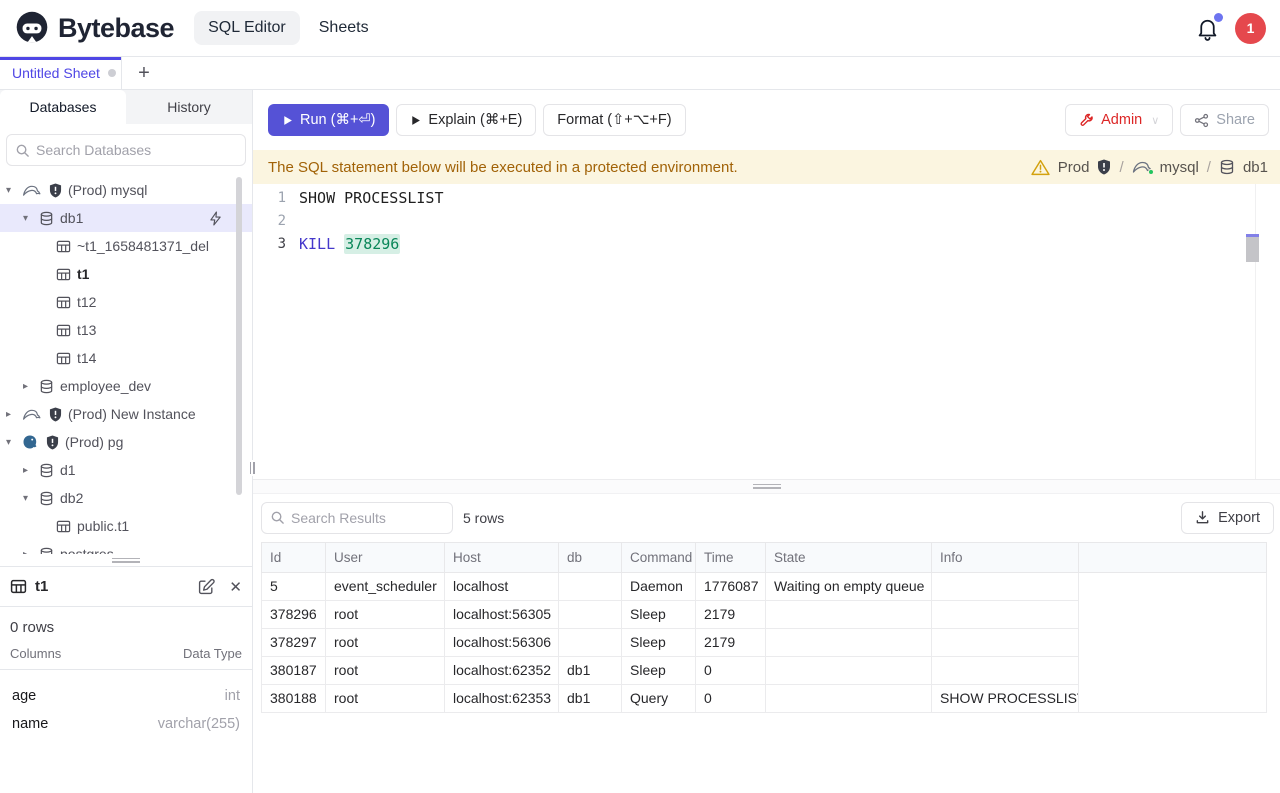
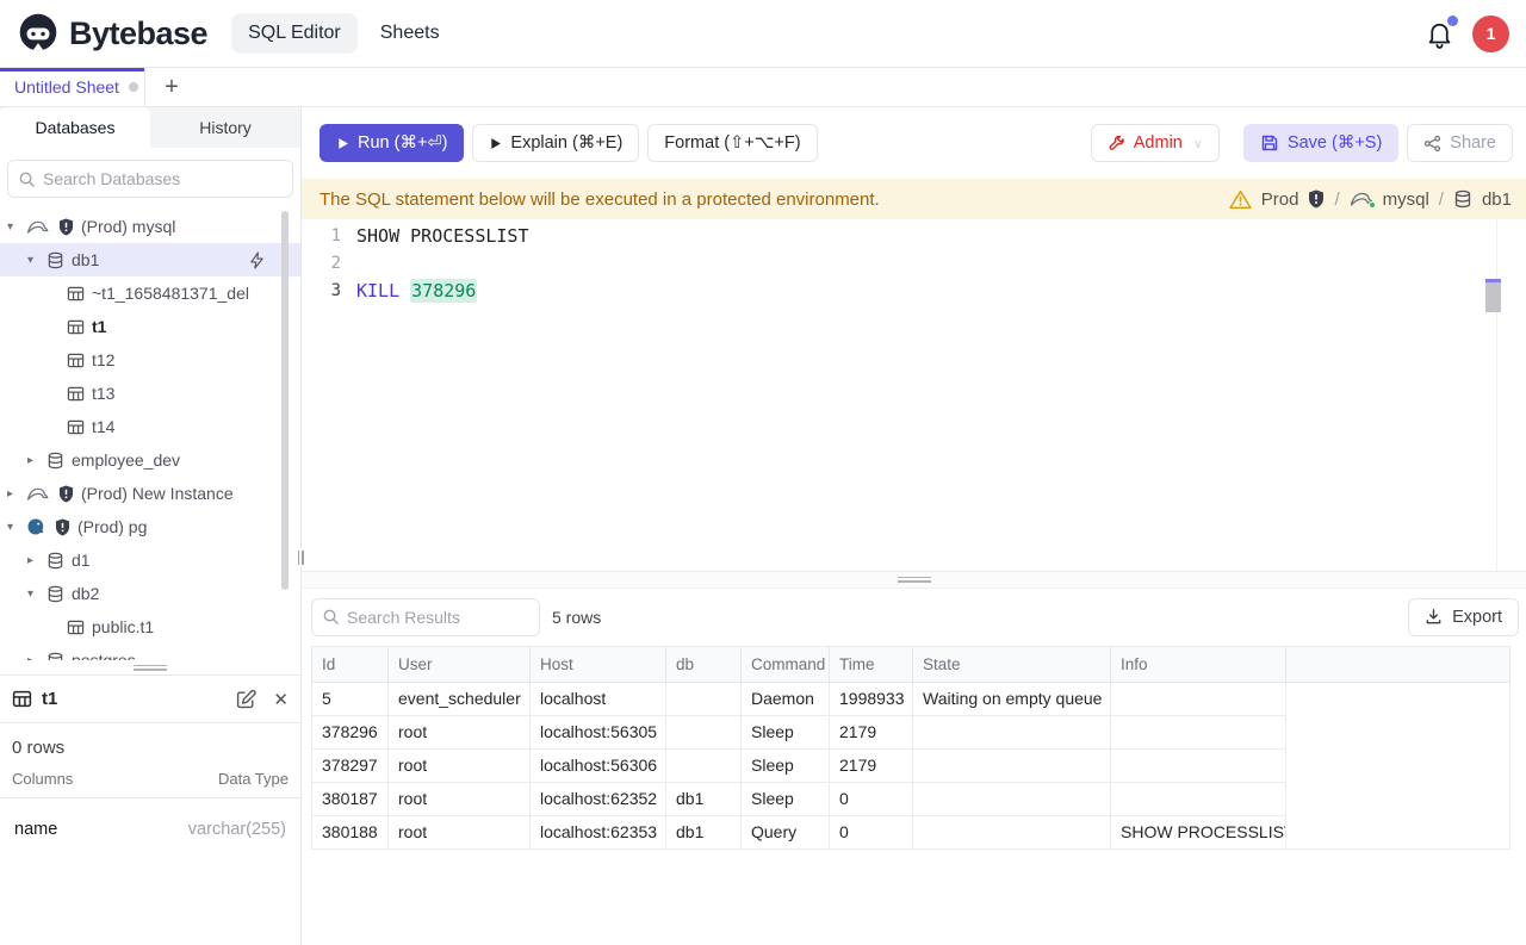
  Bytebase
  SQL Editor
  Sheets
  1
  Untitled Sheet
  +
  Databases
  History
  Search Databases
  ▾
  (Prod) mysql
  ▾
  db1
  ~t1_1658481371_del
  t1
  t12
  t13
  t14
  ▸
  employee_dev
  ▸
  (Prod) New Instance
  ▾
  (Prod) pg
  ▸
  d1
  ▾
  db2
  public.t1
  t1
  ✕
  0 rows
  Columns
  Data Type
- age
- int
  name
  varchar(255)
  Run (⌘+⏎)
  Explain (⌘+E)
  Format (⇧+⌥+F)
  Admin
  ∨
+ Save (⌘+S)
  Share
  The SQL statement below will be executed in a protected environment.
  Prod
  /
  mysql
  /
  db1
  1
  SHOW PROCESSLIST
  2
  3
  KILL 378296
  Search Results
  5 rows
  Export
  Id	User	Host	db	Command	Time	State	Info
- 5	event_scheduler	localhost		Daemon	1776087	Waiting on empty queue
+ 5	event_scheduler	localhost		Daemon	1998933	Waiting on empty queue
  378296	root	localhost:56305		Sleep	2179
  378297	root	localhost:56306		Sleep	2179
  380187	root	localhost:62352	db1	Sleep	0
  380188	root	localhost:62353	db1	Query	0		SHOW PROCESSLIS
